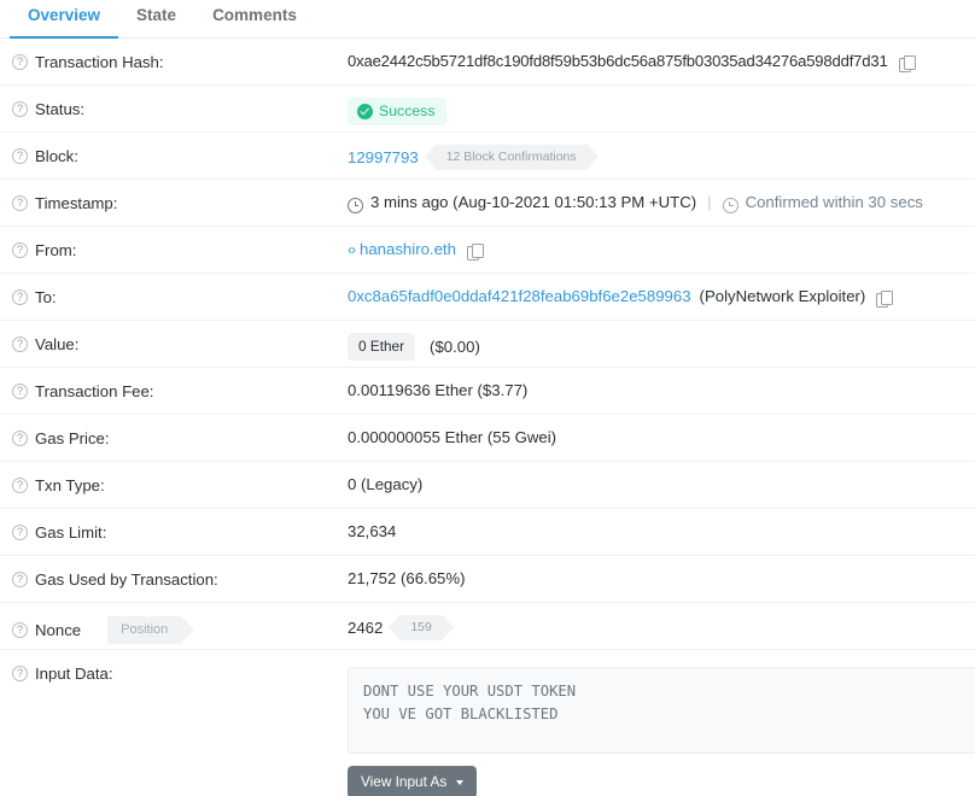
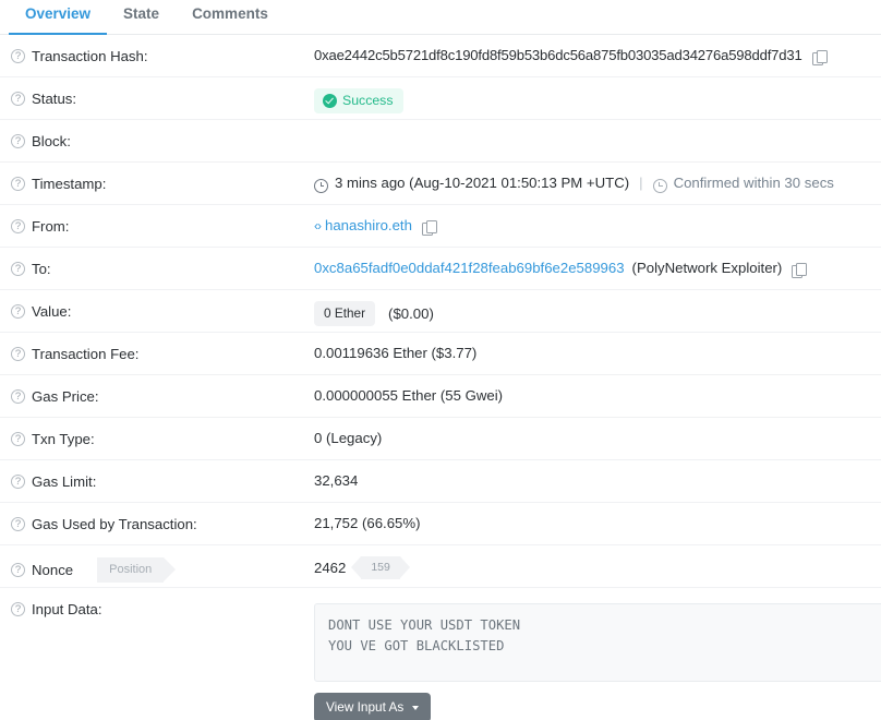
  Overview
  State
  Comments
  ?
  Transaction Hash:
  0xae2442c5b5721df8c190fd8f59b53b6dc56a875fb03035ad34276a598ddf7d31
  ?
  Status:
  Success
  ?
  Block:
- 12997793
- 12 Block Confirmations
  ?
  Timestamp:
  3 mins ago (Aug-10-2021 01:50:13 PM +UTC)
  |
  Confirmed within 30 secs
  ?
  From:
  ‹›
  hanashiro.eth
  ?
  To:
  0xc8a65fadf0e0ddaf421f28feab69bf6e2e589963
  (PolyNetwork Exploiter)
  ?
  Value:
  0 Ether
  ($0.00)
  ?
  Transaction Fee:
  0.00119636 Ether ($3.77)
  ?
  Gas Price:
  0.000000055 Ether (55 Gwei)
  ?
  Txn Type:
  0 (Legacy)
  ?
  Gas Limit:
  32,634
  ?
  Gas Used by Transaction:
  21,752 (66.65%)
  ?
  Nonce
  Position
  2462
  159
  ?
  Input Data:
  DONT USE YOUR USDT TOKEN
  YOU VE GOT BLACKLISTED
  View Input As
